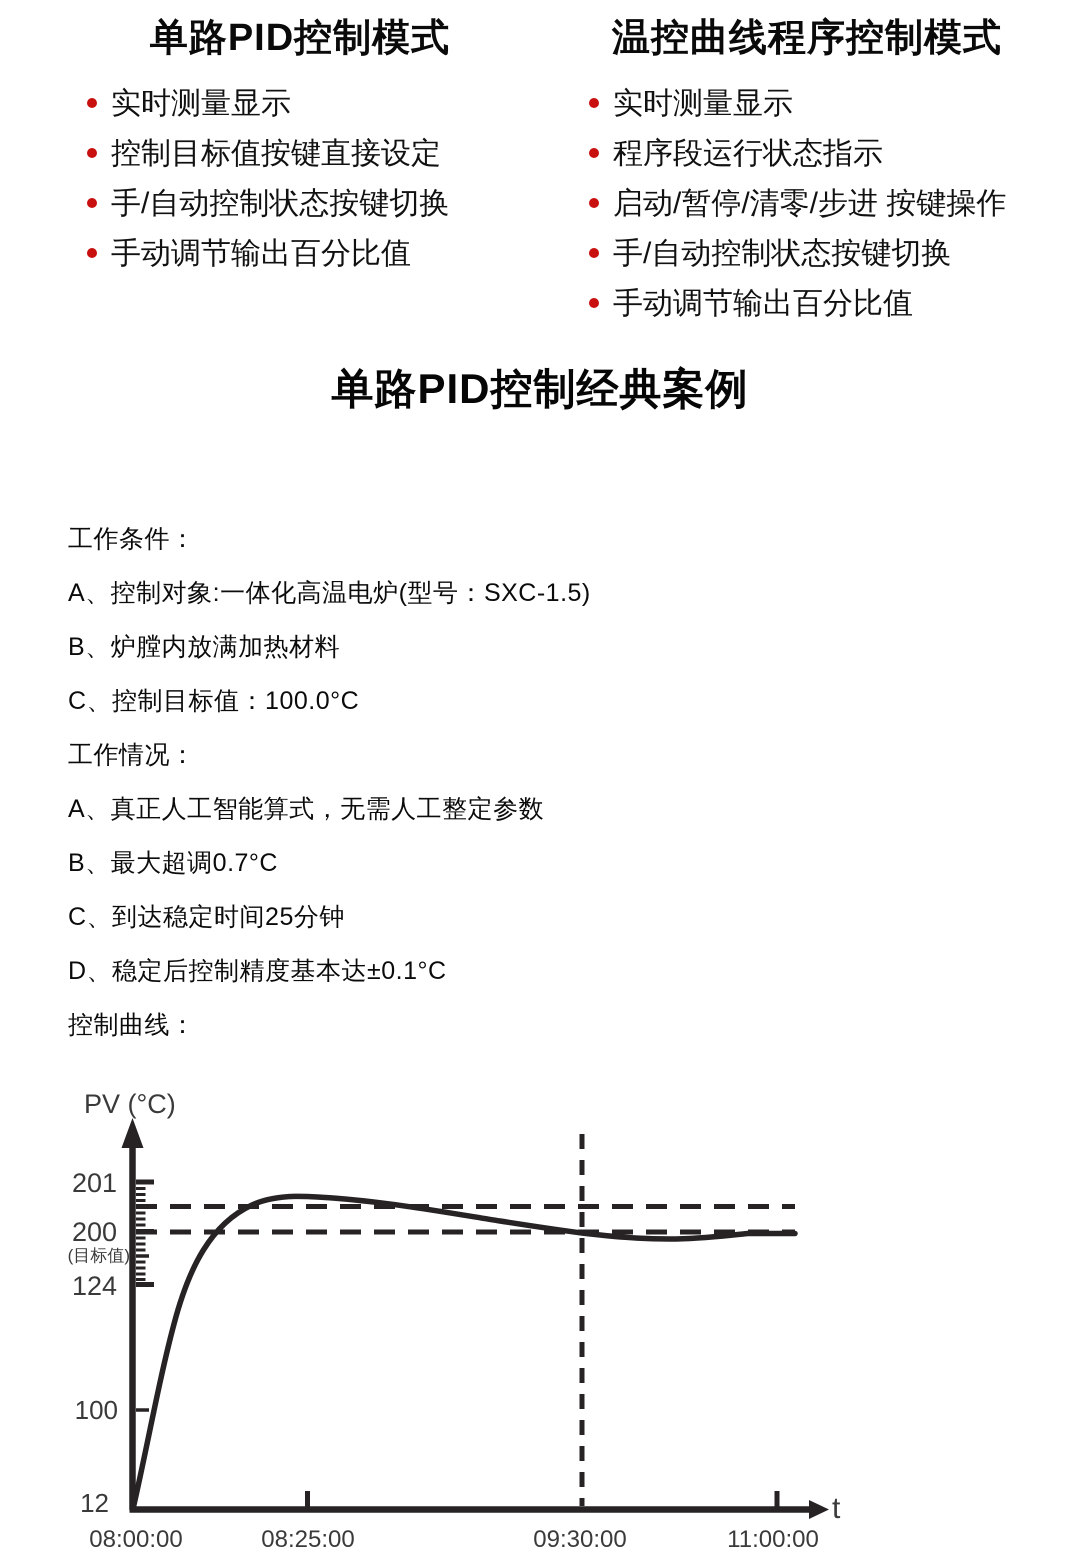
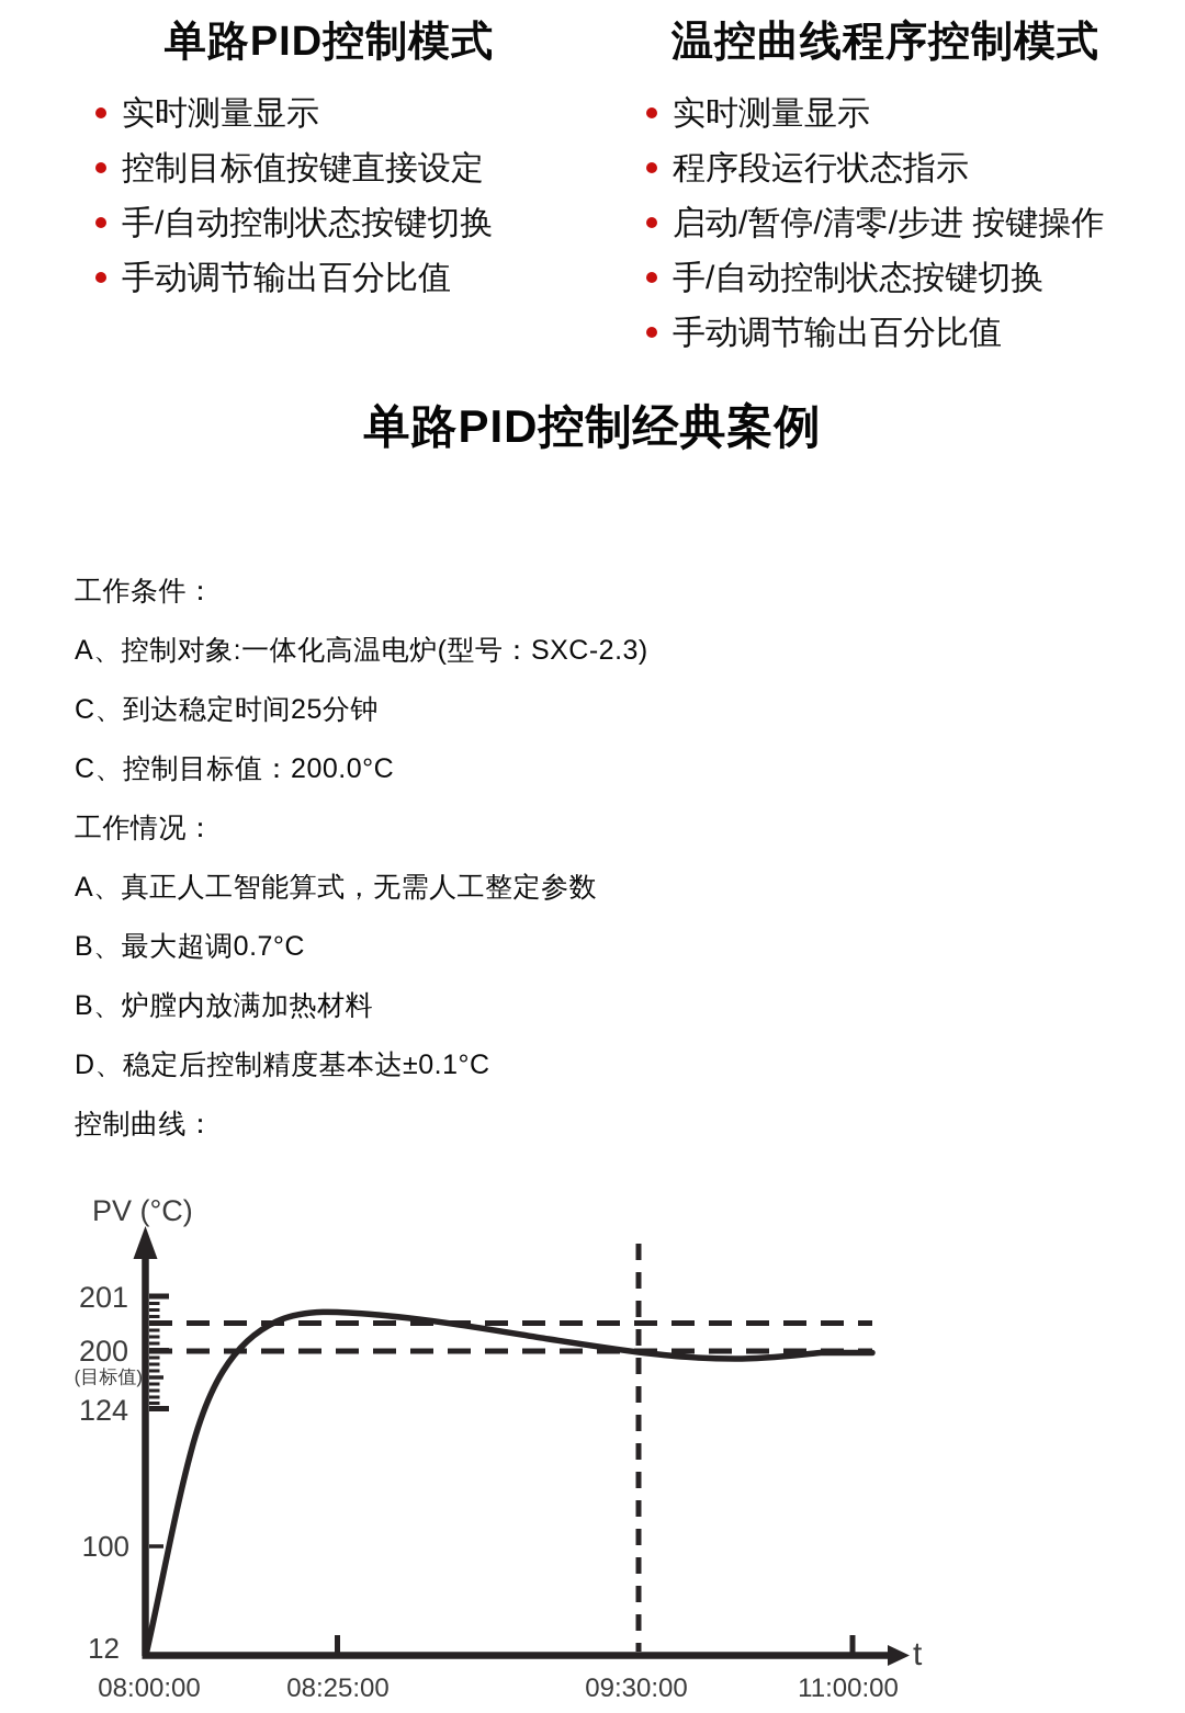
  单路PID控制模式
  实时测量显示
  控制目标值按键直接设定
  手/自动控制状态按键切换
  手动调节输出百分比值
  温控曲线程序控制模式
  实时测量显示
  程序段运行状态指示
  启动/暂停/清零/步进 按键操作
  手/自动控制状态按键切换
  手动调节输出百分比值
  单路PID控制经典案例
  工作条件：
- A、控制对象:一体化高温电炉(型号：SXC-1.5)
+ A、控制对象:一体化高温电炉(型号：SXC-2.3)
- B、炉膛内放满加热材料
+ C、到达稳定时间25分钟
- C、控制目标值：100.0°C
+ C、控制目标值：200.0°C
  工作情况：
  A、真正人工智能算式，无需人工整定参数
  B、最大超调0.7°C
- C、到达稳定时间25分钟
+ B、炉膛内放满加热材料
  D、稳定后控制精度基本达±0.1°C
  控制曲线：
  PV (°C)
  201
  200
  (目标值)
  124
  100
  12
  08:00:00
  08:25:00
  09:30:00
  11:00:00
  t
